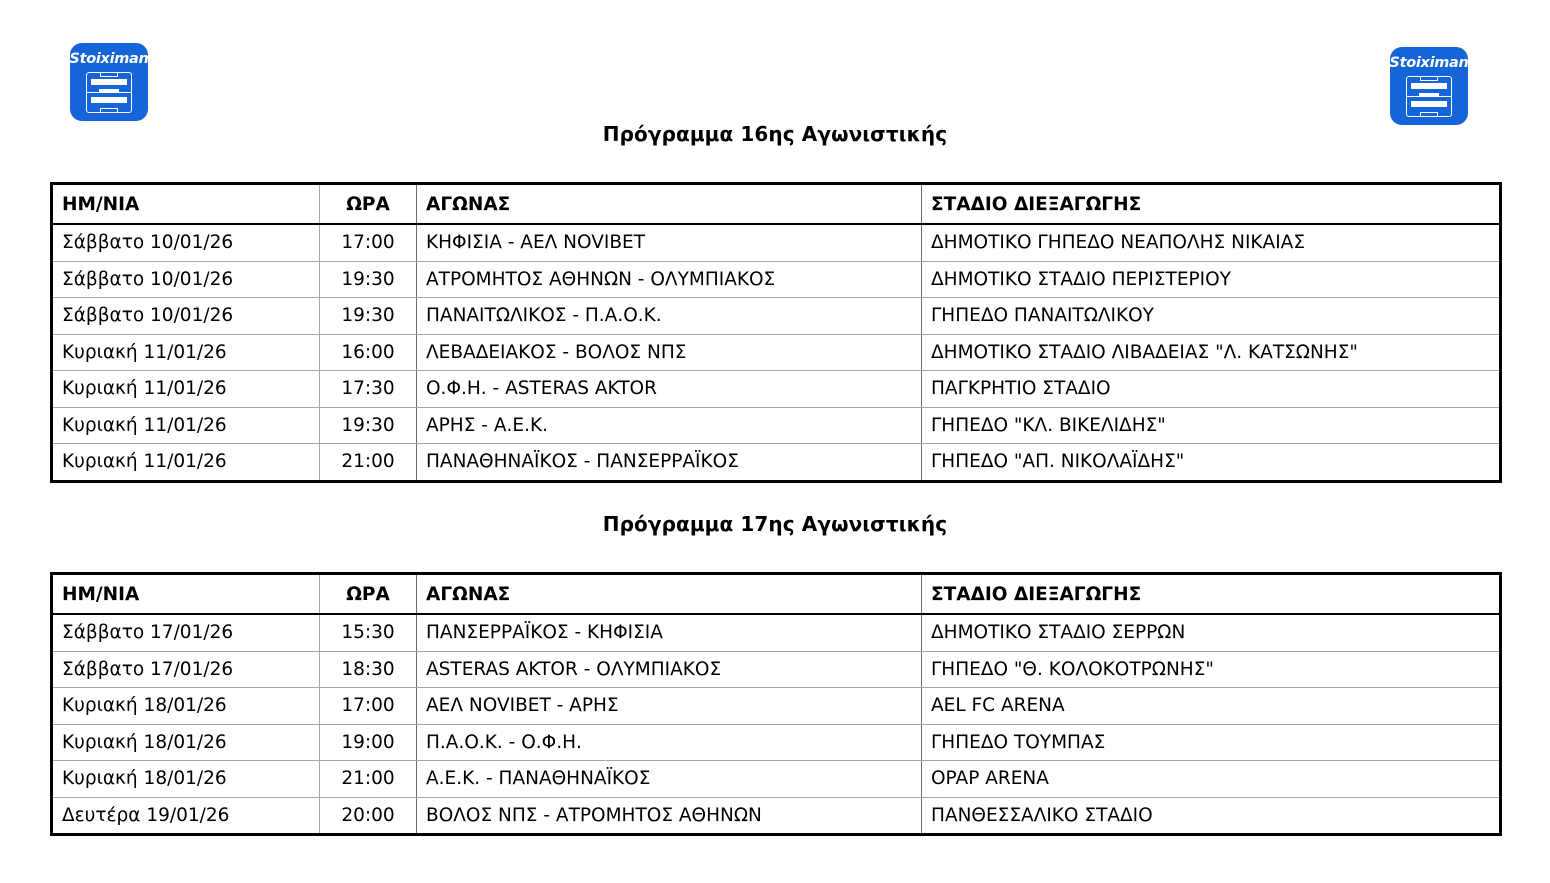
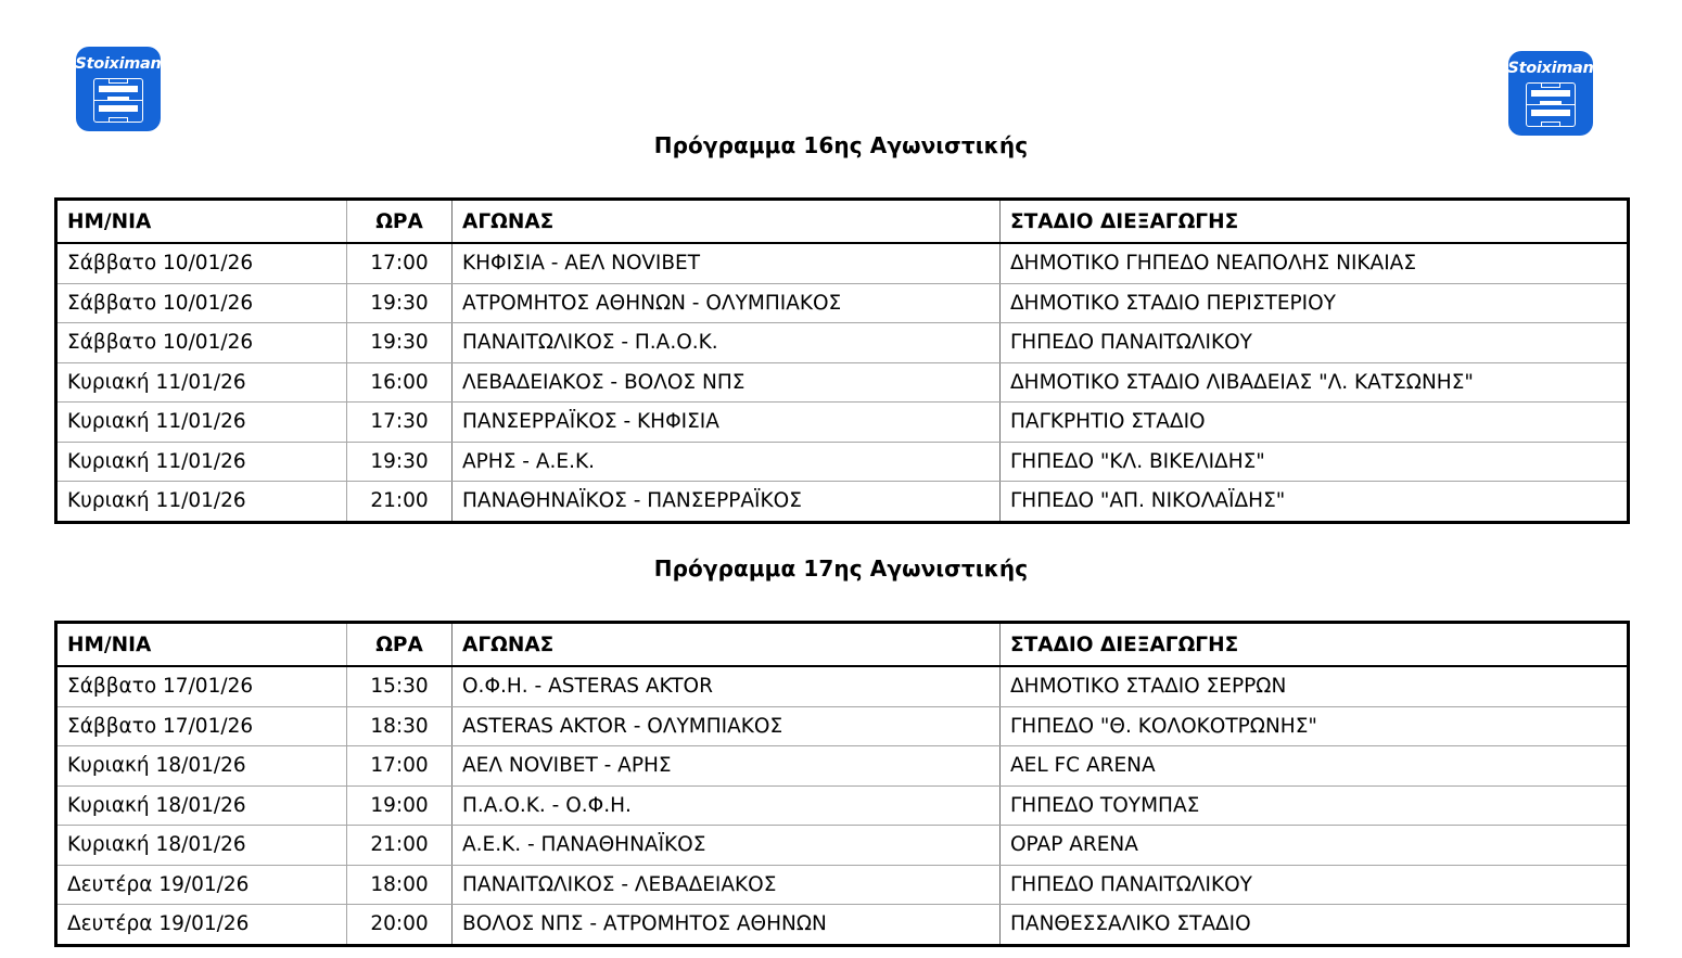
  Stoiximan
  Stoiximan
  Πρόγραμμα 16ης Αγωνιστικής
  ΗΜ/ΝΙΑ	ΩΡΑ	ΑΓΩΝΑΣ	ΣΤΑΔΙΟ ΔΙΕΞΑΓΩΓΗΣ
  Σάββατο 10/01/26	17:00	ΚΗΦΙΣΙΑ - ΑΕΛ NOVIBET	ΔΗΜΟΤΙΚΟ ΓΗΠΕΔΟ ΝΕΑΠΟΛΗΣ ΝΙΚΑΙΑΣ
  Σάββατο 10/01/26	19:30	ΑΤΡΟΜΗΤΟΣ ΑΘΗΝΩΝ - ΟΛΥΜΠΙΑΚΟΣ	ΔΗΜΟΤΙΚΟ ΣΤΑΔΙΟ ΠΕΡΙΣΤΕΡΙΟΥ
  Σάββατο 10/01/26	19:30	ΠΑΝΑΙΤΩΛΙΚΟΣ - Π.Α.Ο.Κ.	ΓΗΠΕΔΟ ΠΑΝΑΙΤΩΛΙΚΟΥ
  Κυριακή 11/01/26	16:00	ΛΕΒΑΔΕΙΑΚΟΣ - ΒΟΛΟΣ ΝΠΣ	ΔΗΜΟΤΙΚΟ ΣΤΑΔΙΟ ΛΙΒΑΔΕΙΑΣ "Λ. ΚΑΤΣΩΝΗΣ"
- Κυριακή 11/01/26	17:30	Ο.Φ.Η. - ASTERAS AKTOR	ΠΑΓΚΡΗΤΙΟ ΣΤΑΔΙΟ
+ Κυριακή 11/01/26	17:30	ΠΑΝΣΕΡΡΑΪΚΟΣ - ΚΗΦΙΣΙΑ	ΠΑΓΚΡΗΤΙΟ ΣΤΑΔΙΟ
  Κυριακή 11/01/26	19:30	ΑΡΗΣ - Α.Ε.Κ.	ΓΗΠΕΔΟ "ΚΛ. ΒΙΚΕΛΙΔΗΣ"
  Κυριακή 11/01/26	21:00	ΠΑΝΑΘΗΝΑΪΚΟΣ - ΠΑΝΣΕΡΡΑΪΚΟΣ	ΓΗΠΕΔΟ "ΑΠ. ΝΙΚΟΛΑΪΔΗΣ"
  Πρόγραμμα 17ης Αγωνιστικής
  ΗΜ/ΝΙΑ	ΩΡΑ	ΑΓΩΝΑΣ	ΣΤΑΔΙΟ ΔΙΕΞΑΓΩΓΗΣ
- Σάββατο 17/01/26	15:30	ΠΑΝΣΕΡΡΑΪΚΟΣ - ΚΗΦΙΣΙΑ	ΔΗΜΟΤΙΚΟ ΣΤΑΔΙΟ ΣΕΡΡΩΝ
+ Σάββατο 17/01/26	15:30	Ο.Φ.Η. - ASTERAS AKTOR	ΔΗΜΟΤΙΚΟ ΣΤΑΔΙΟ ΣΕΡΡΩΝ
  Σάββατο 17/01/26	18:30	ASTERAS AKTOR - ΟΛΥΜΠΙΑΚΟΣ	ΓΗΠΕΔΟ "Θ. ΚΟΛΟΚΟΤΡΩΝΗΣ"
  Κυριακή 18/01/26	17:00	ΑΕΛ NOVIBET - ΑΡΗΣ	AEL FC ARENA
  Κυριακή 18/01/26	19:00	Π.Α.Ο.Κ. - Ο.Φ.Η.	ΓΗΠΕΔΟ ΤΟΥΜΠΑΣ
  Κυριακή 18/01/26	21:00	Α.Ε.Κ. - ΠΑΝΑΘΗΝΑΪΚΟΣ	OPAP ARENA
+ Δευτέρα 19/01/26	18:00	ΠΑΝΑΙΤΩΛΙΚΟΣ - ΛΕΒΑΔΕΙΑΚΟΣ	ΓΗΠΕΔΟ ΠΑΝΑΙΤΩΛΙΚΟΥ
  Δευτέρα 19/01/26	20:00	ΒΟΛΟΣ ΝΠΣ - ΑΤΡΟΜΗΤΟΣ ΑΘΗΝΩΝ	ΠΑΝΘΕΣΣΑΛΙΚΟ ΣΤΑΔΙΟ
